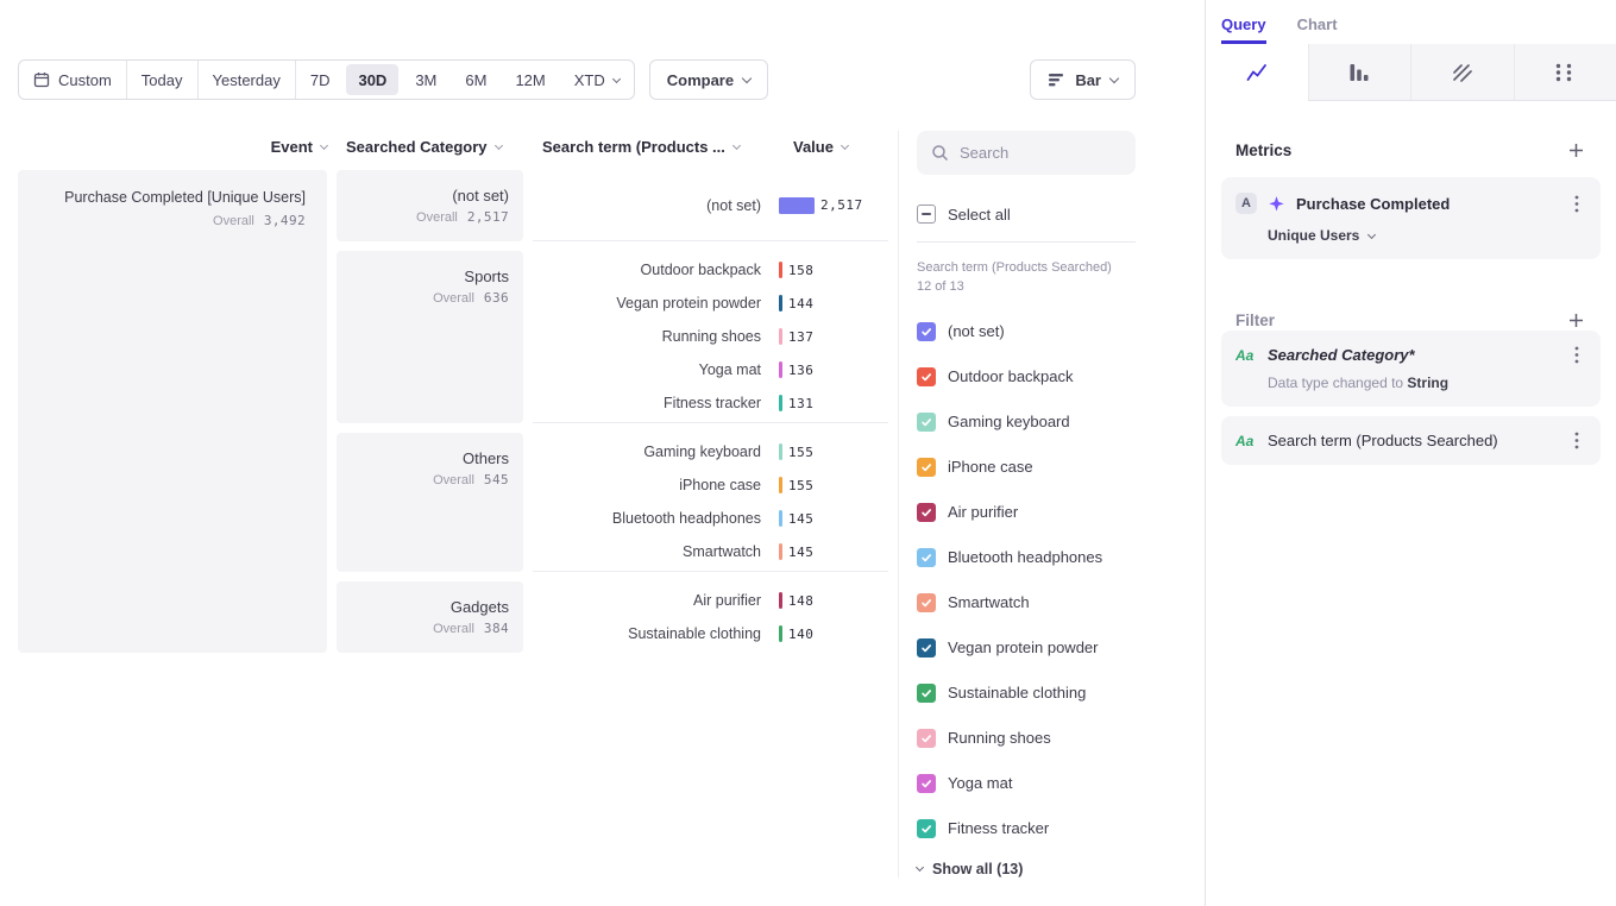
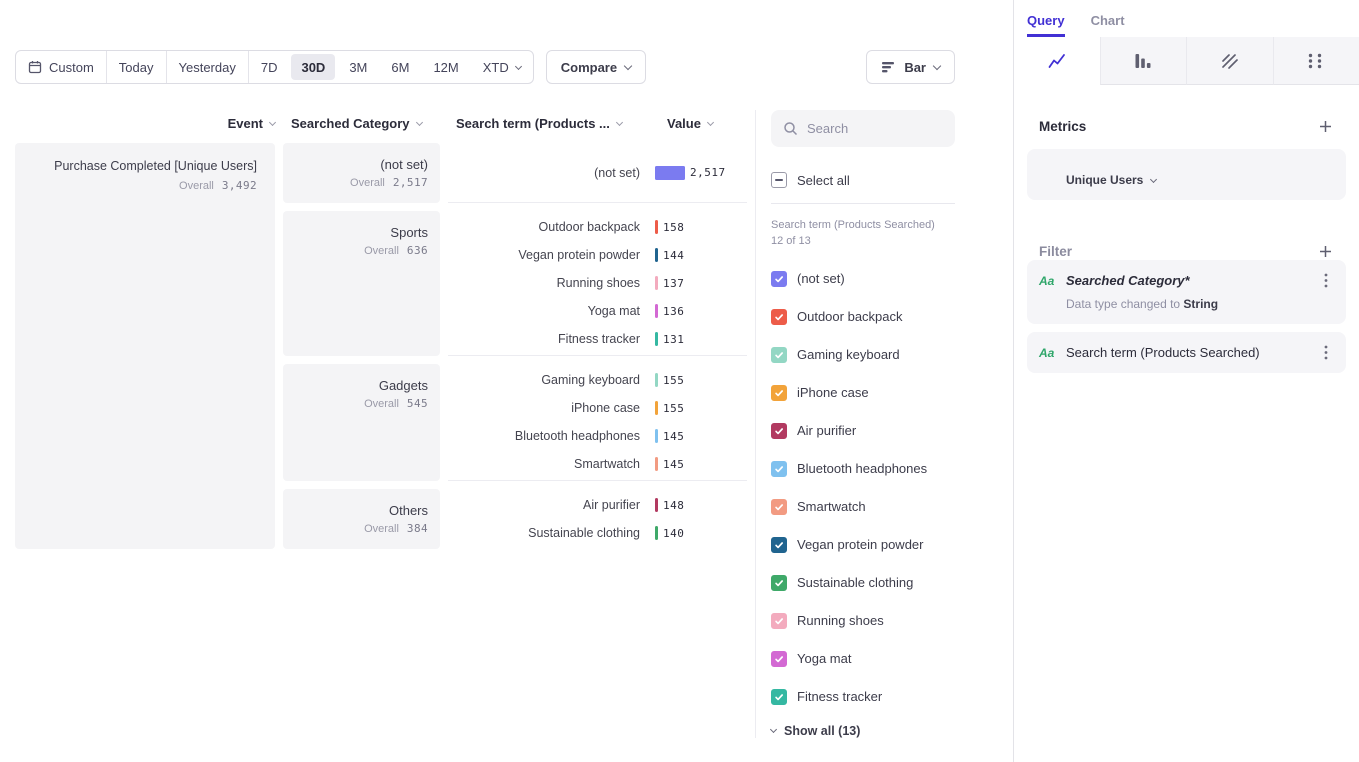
  Custom
  Today
  Yesterday
  7D
  30D
  3M
  6M
  12M
  XTD
  Compare
  Bar
  Event
  Searched Category
  Search term (Products ...
  Value
  Purchase Completed [Unique Users]
  Overall 3,492
  (not set)
  Overall 2,517
  (not set)
  2,517
  Sports
  Overall 636
  Outdoor backpack
  158
  Vegan protein powder
  144
  Running shoes
  137
  Yoga mat
  136
  Fitness tracker
  131
- Others
+ Gadgets
  Overall 545
  Gaming keyboard
  155
  iPhone case
  155
  Bluetooth headphones
  145
  Smartwatch
  145
- Gadgets
+ Others
  Overall 384
  Air purifier
  148
  Sustainable clothing
  140
  Search
  Select all
  Search term (Products Searched) 12 of 13
  (not set)
  Outdoor backpack
  Gaming keyboard
  iPhone case
  Air purifier
  Bluetooth headphones
  Smartwatch
  Vegan protein powder
  Sustainable clothing
  Running shoes
  Yoga mat
  Fitness tracker
  Show all (13)
  Query
  Chart
  Metrics
- A
- Purchase Completed
  Unique Users
  Filter
  Aa
  Searched Category*
  Data type changed to String
  Aa
  Search term (Products Searched)
